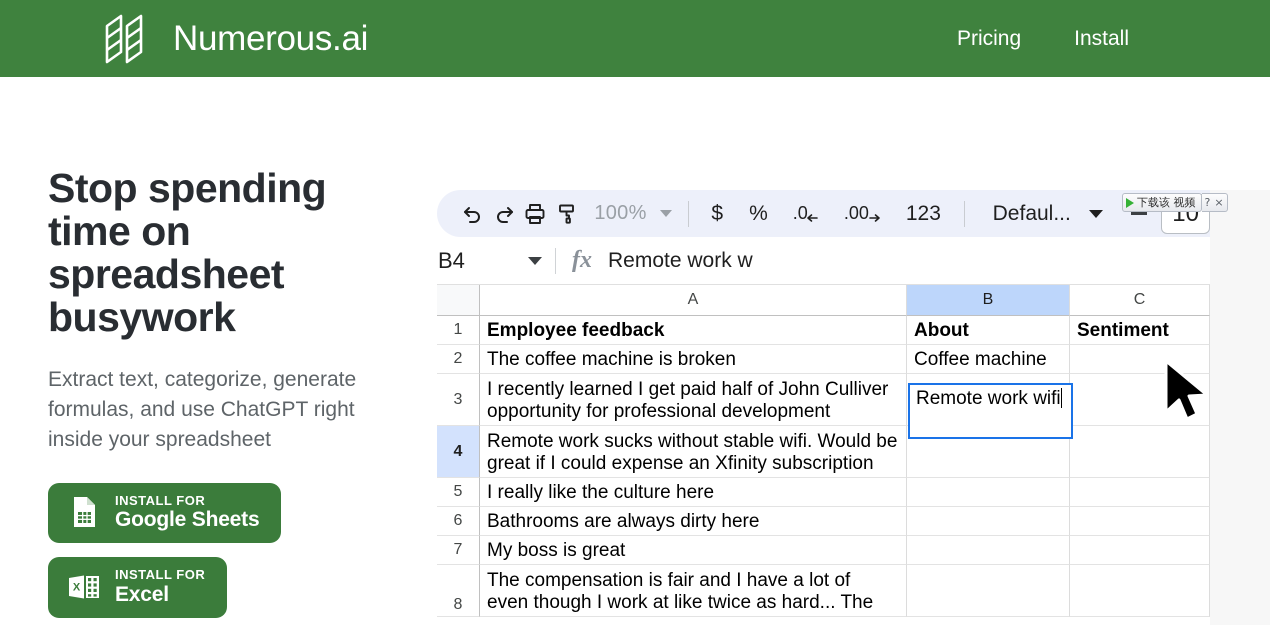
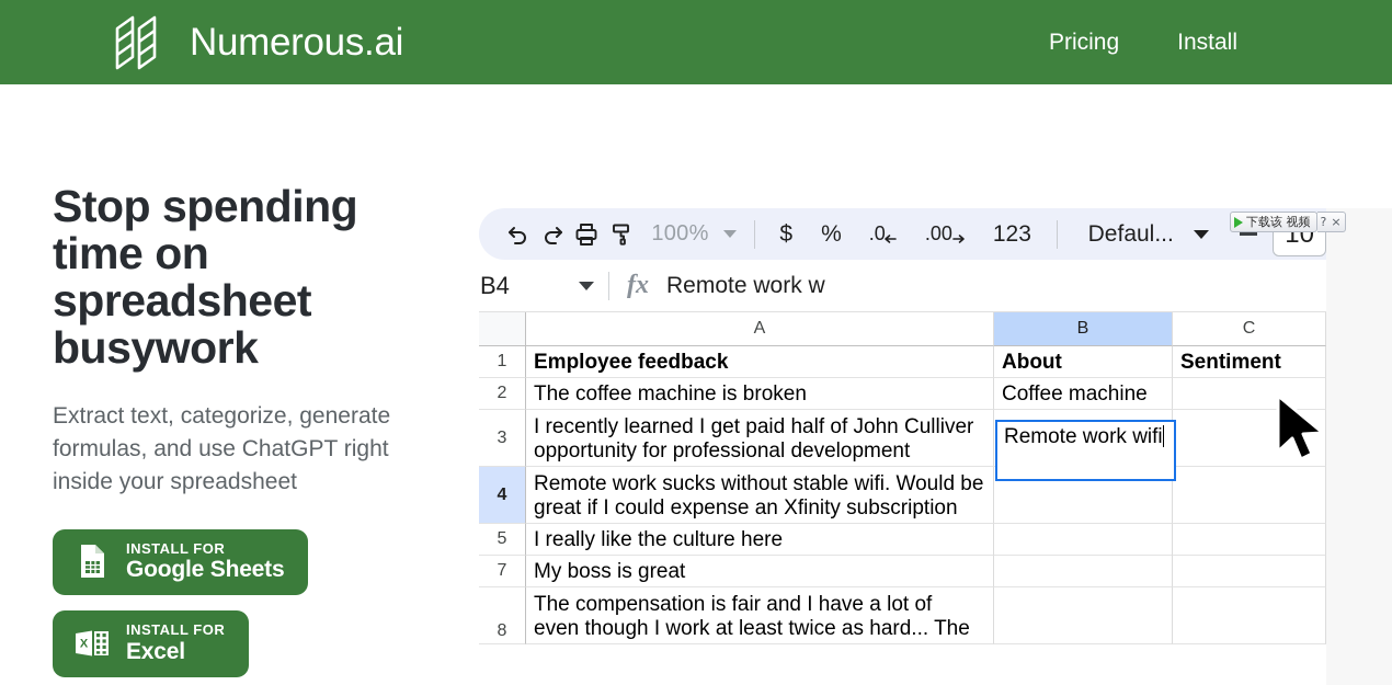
  Numerous.ai
  Pricing
  Install
  Stop spending time on spreadsheet busywork
  Extract text, categorize, generate formulas, and use ChatGPT right inside your spreadsheet
  INSTALL FOR
  Google Sheets
  X
  INSTALL FOR
  Excel
  100%
  $
  %
  .0
  .00
  123
  Defaul...
  10
  B4
  fx
  Remote work w
  A
  B
  C
  1
  Employee feedback
  About
  Sentiment
  2
  The coffee machine is broken
  Coffee machine
  3
  I recently learned I get paid half of John Culliver
  opportunity for professional development
  4
  Remote work sucks without stable wifi. Would be
  great if I could expense an Xfinity subscription
  5
  I really like the culture here
- 6
- Bathrooms are always dirty here
  7
  My boss is great
  8
  The compensation is fair and I have a lot of
- even though I work at like twice as hard... The
+ even though I work at least twice as hard... The
  Remote work wifi
  下载该 视频
  ?
  ×
